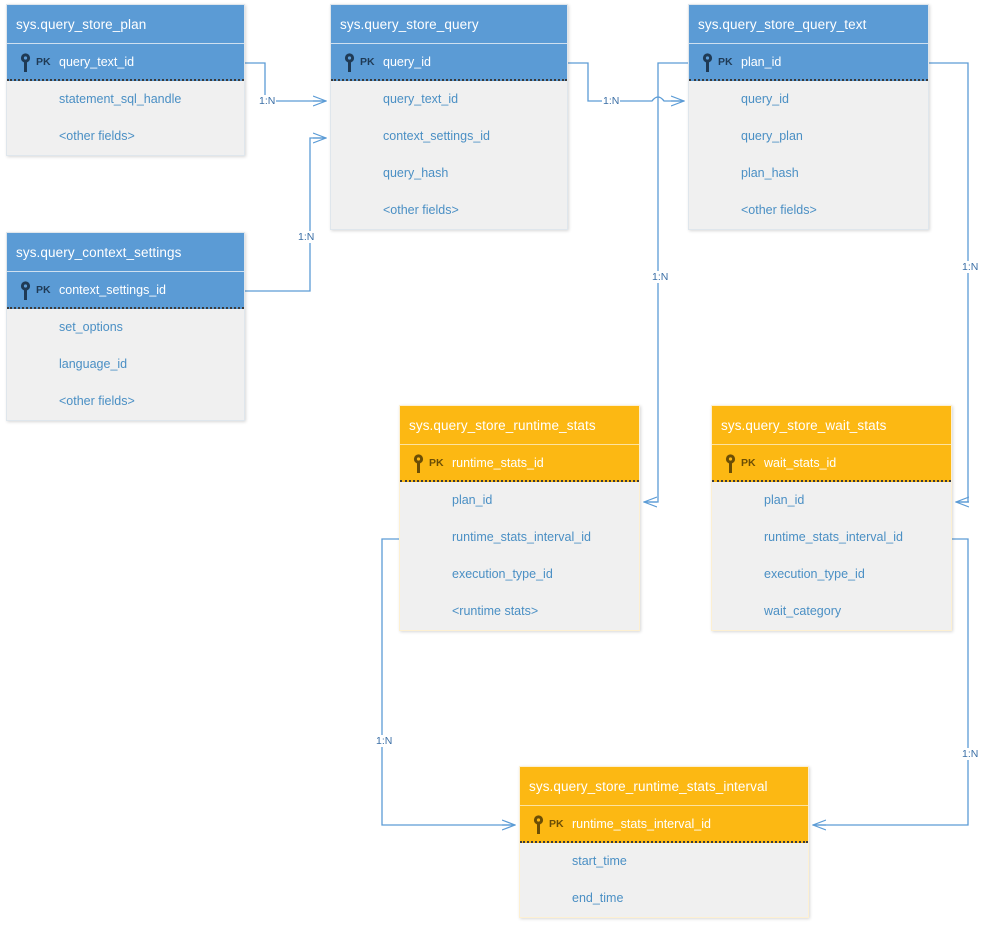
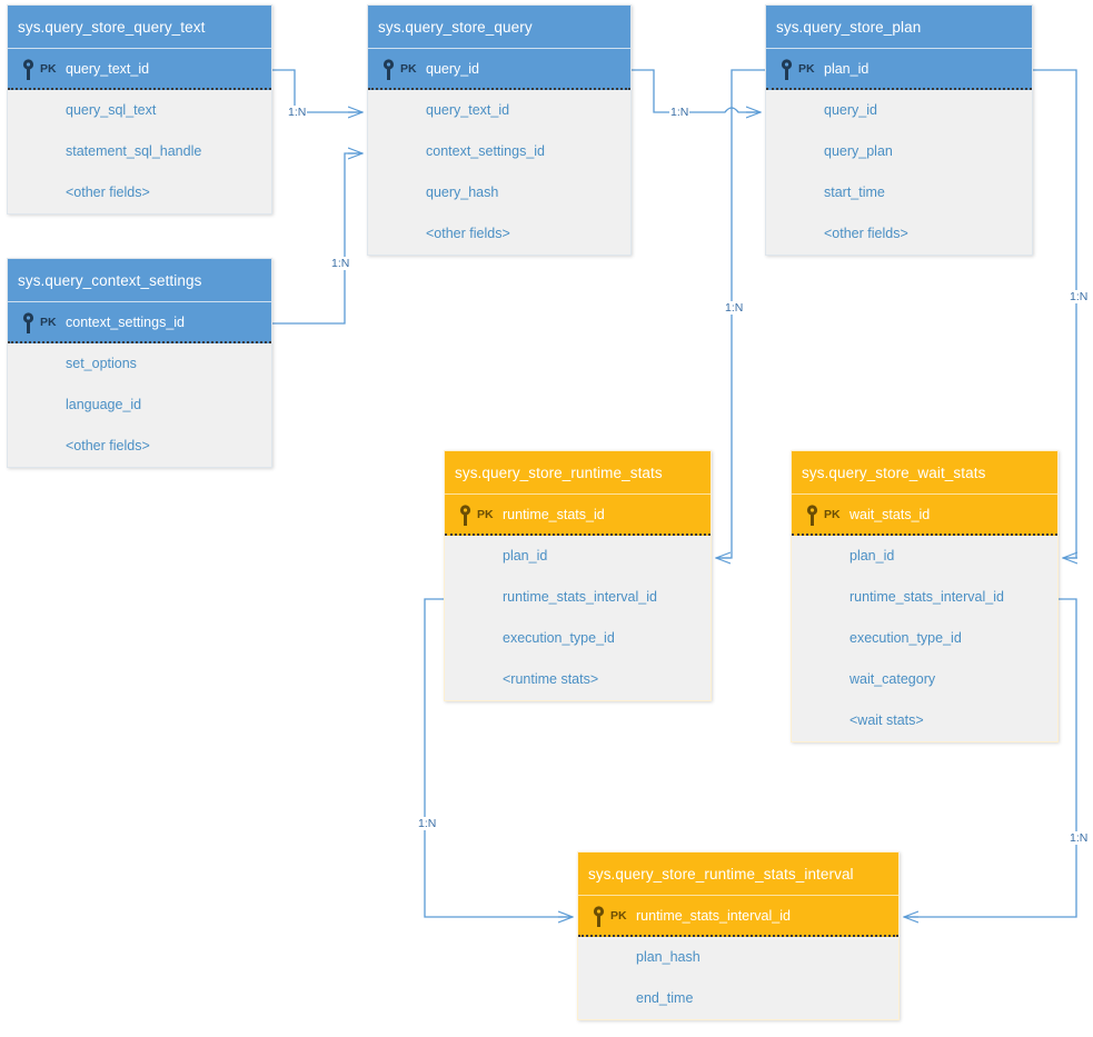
  1:N
  1:N
  1:N
  1:N
  1:N
  1:N
  1:N
- sys.query_store_plan
+ sys.query_store_query_text
  PK
  query_text_id
+ query_sql_text
  statement_sql_handle
  <other fields>
  sys.query_store_query
  PK
  query_id
  query_text_id
  context_settings_id
  query_hash
  <other fields>
- sys.query_store_query_text
+ sys.query_store_plan
  PK
  plan_id
  query_id
  query_plan
- plan_hash
+ start_time
  <other fields>
  sys.query_context_settings
  PK
  context_settings_id
  set_options
  language_id
  <other fields>
  sys.query_store_runtime_stats
  PK
  runtime_stats_id
  plan_id
  runtime_stats_interval_id
  execution_type_id
  <runtime stats>
  sys.query_store_wait_stats
  PK
  wait_stats_id
  plan_id
  runtime_stats_interval_id
  execution_type_id
  wait_category
+ <wait stats>
  sys.query_store_runtime_stats_interval
  PK
  runtime_stats_interval_id
- start_time
+ plan_hash
  end_time
